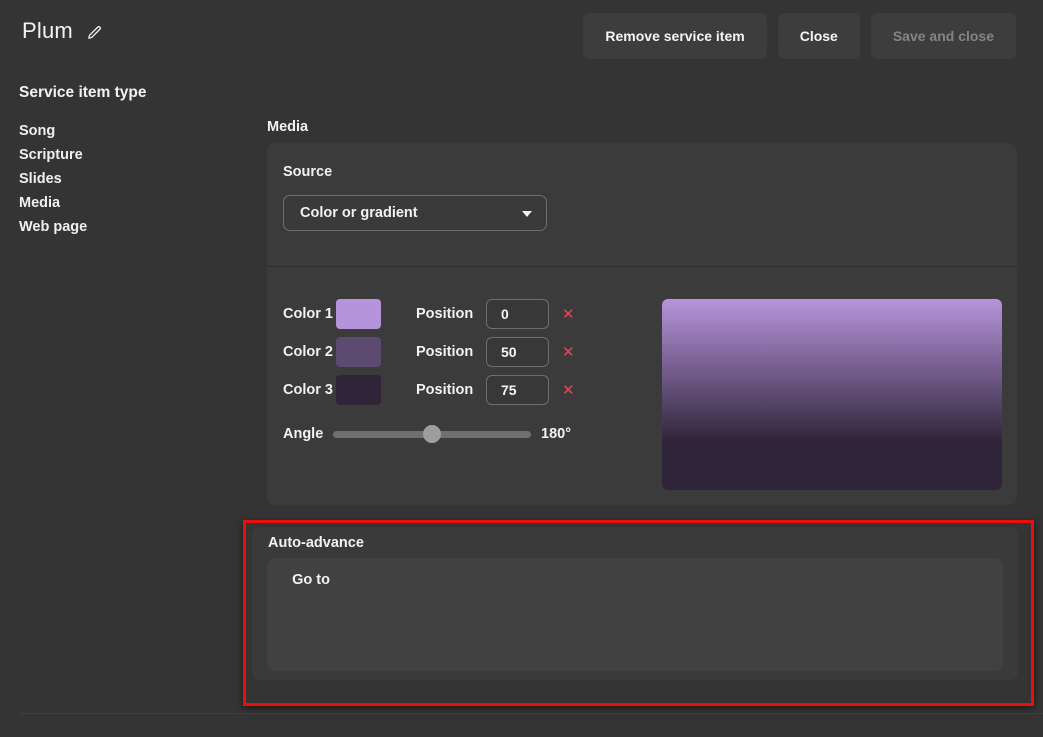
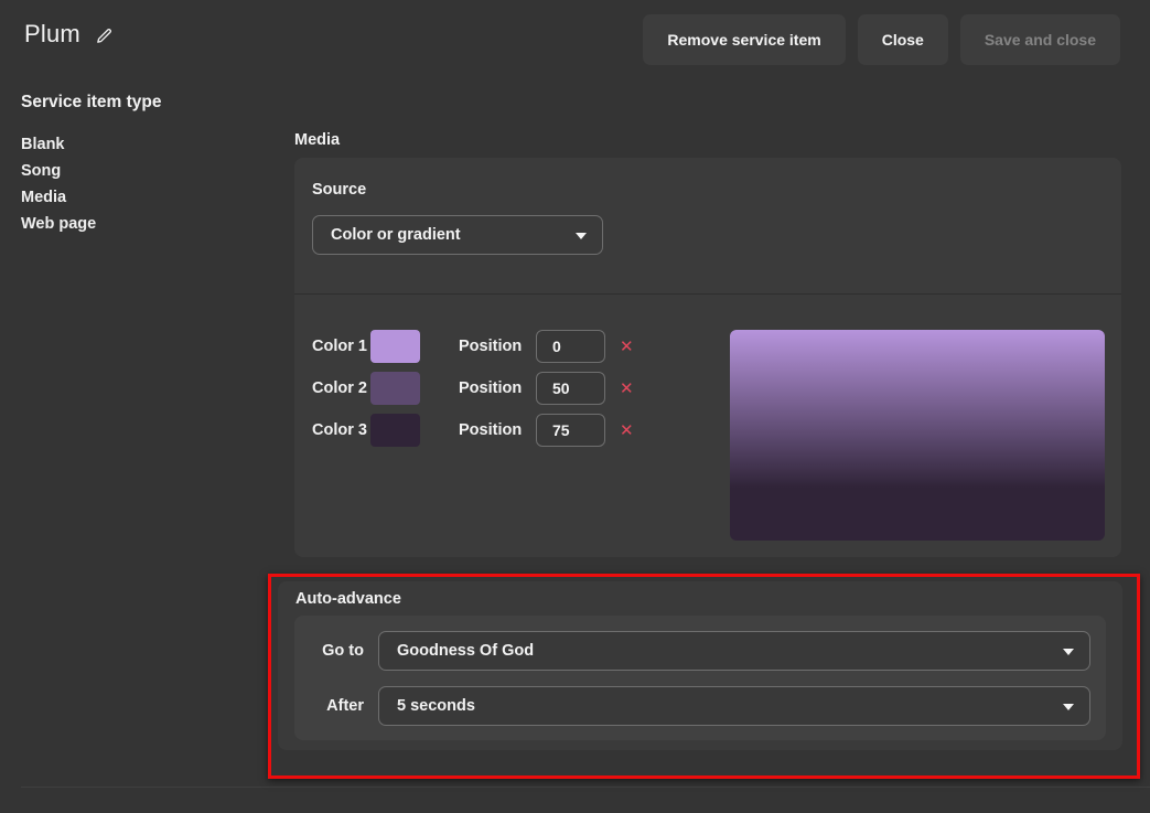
  Plum
  Remove service item
  Close
  Save and close
  Service item type
+ Blank
  Song
- Scripture
- Slides
  Media
  Web page
  Media
  Source
  Color or gradient
  Color 1
  Position
  0
  ✕
  Color 2
  Position
  50
  ✕
  Color 3
  Position
  75
  ✕
- Angle
- 180°
  Auto-advance
  Go to
+ Goodness Of God
+ After
+ 5 seconds
